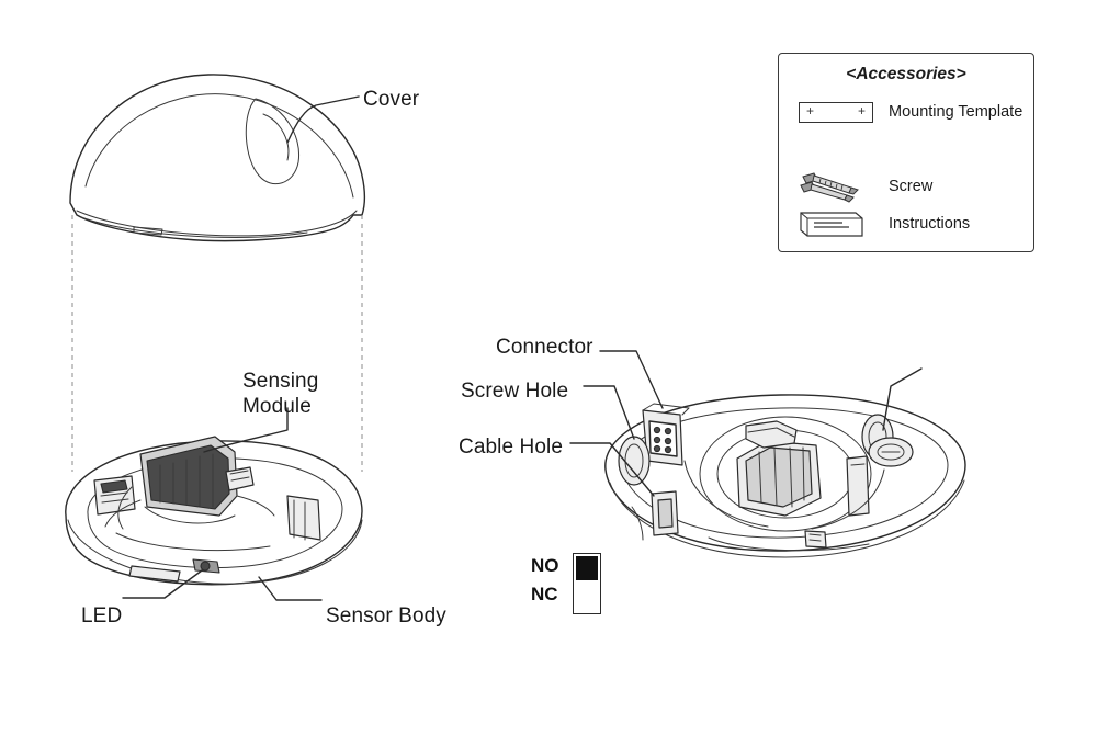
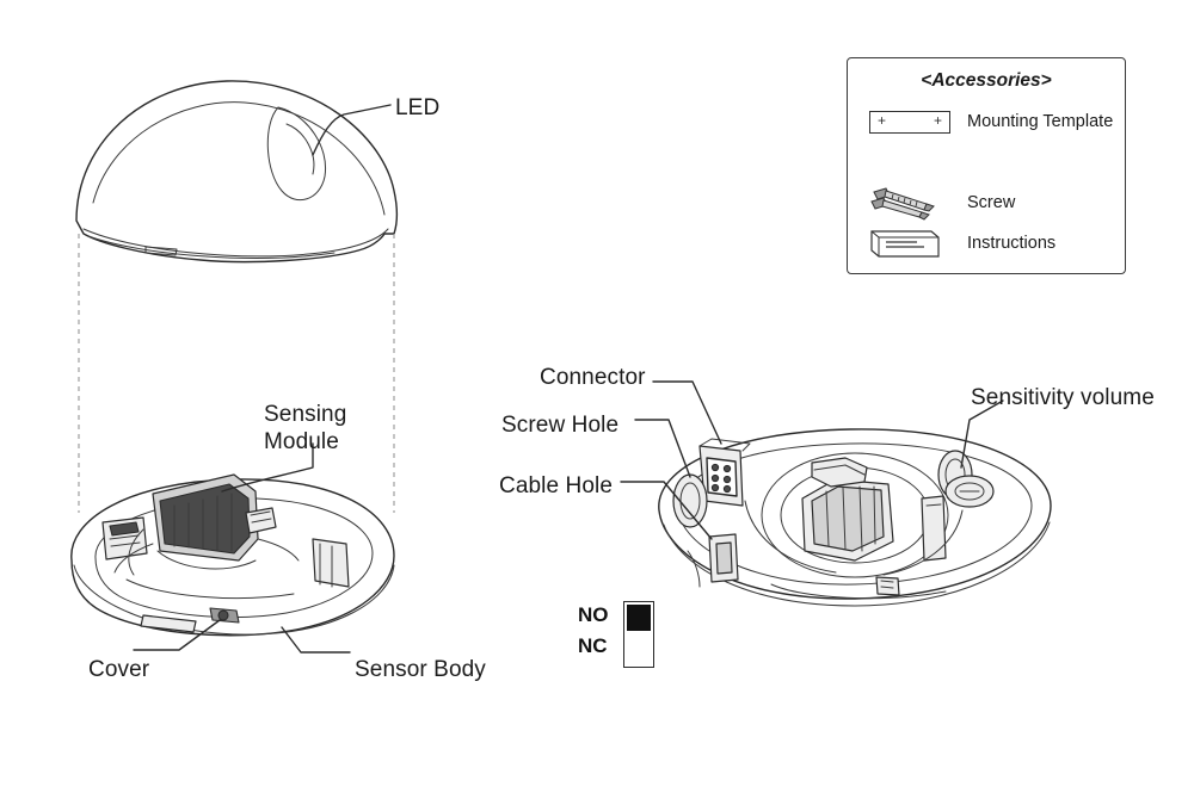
- Cover
+ LED
  Sensing
  Module
- LED
+ Cover
  Sensor Body
  Connector
  Screw Hole
  Cable Hole
+ Sensitivity volume
  <Accessories>
  Mounting Template
  Screw
  Instructions
  NO
  NC
